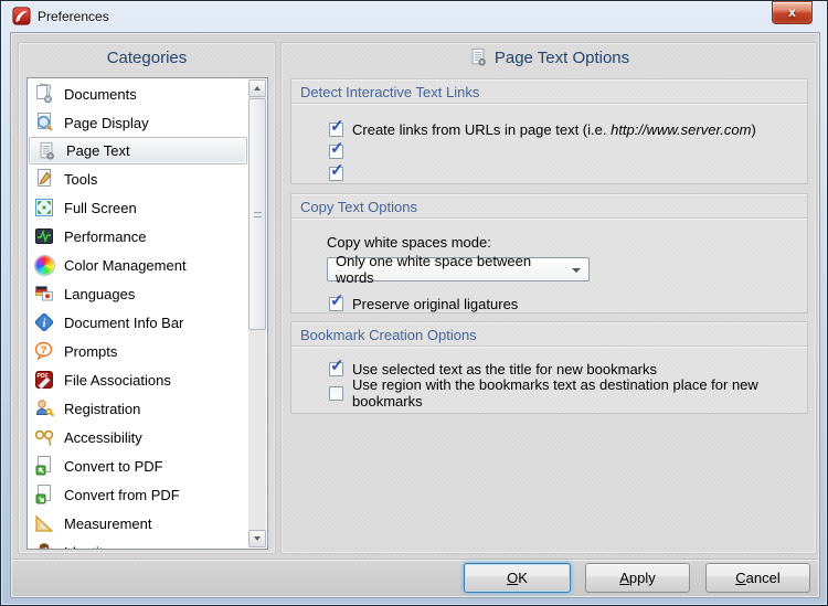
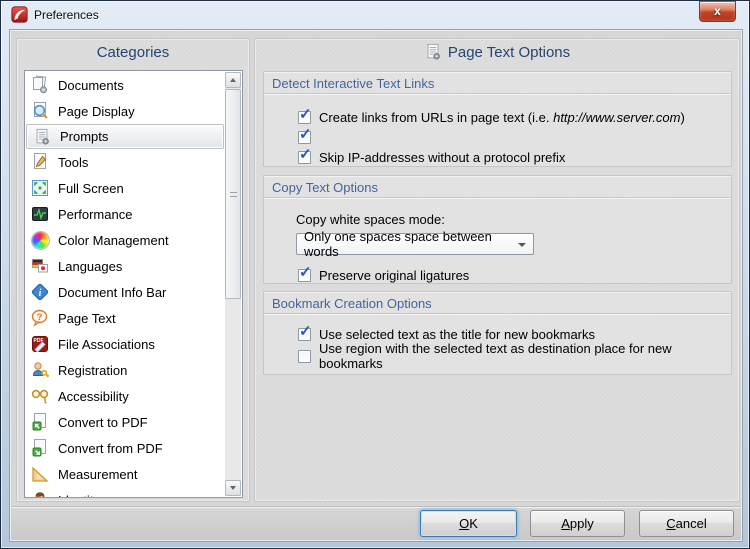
  Preferences
  x
  Categories
  Documents
  Page Display
- Page Text
+ Prompts
  Tools
  Full Screen
  Performance
  Color Management
  Languages
  i
  Document Info Bar
  ?
- Prompts
+ Page Text
  File Associations
  Registration
  Accessibility
  Convert to PDF
  Convert from PDF
  Measurement
  Page Text Options
  Detect Interactive Text Links
  ✓
  Create links from URLs in page text (i.e. http://www.server.com)
  ✓
  ✓
+ Skip IP-addresses without a protocol prefix
  Copy Text Options
  Copy white spaces mode:
- Only one white space between words
+ Only one spaces space between words
  ✓
  Preserve original ligatures
  Bookmark Creation Options
  ✓
  Use selected text as the title for new bookmarks
- Use region with the bookmarks text as destination place for new bookmarks
+ Use region with the selected text as destination place for new bookmarks
  OK
  Apply
  Cancel
